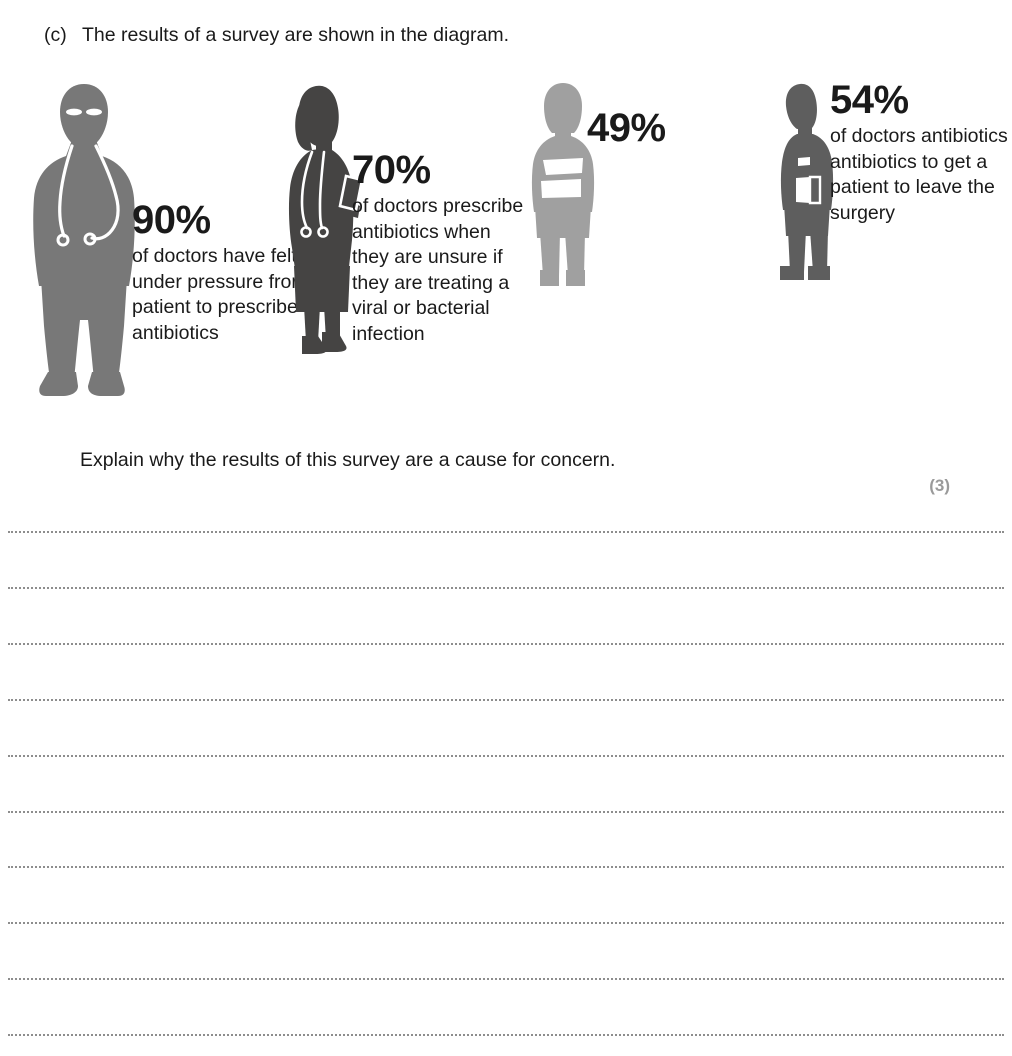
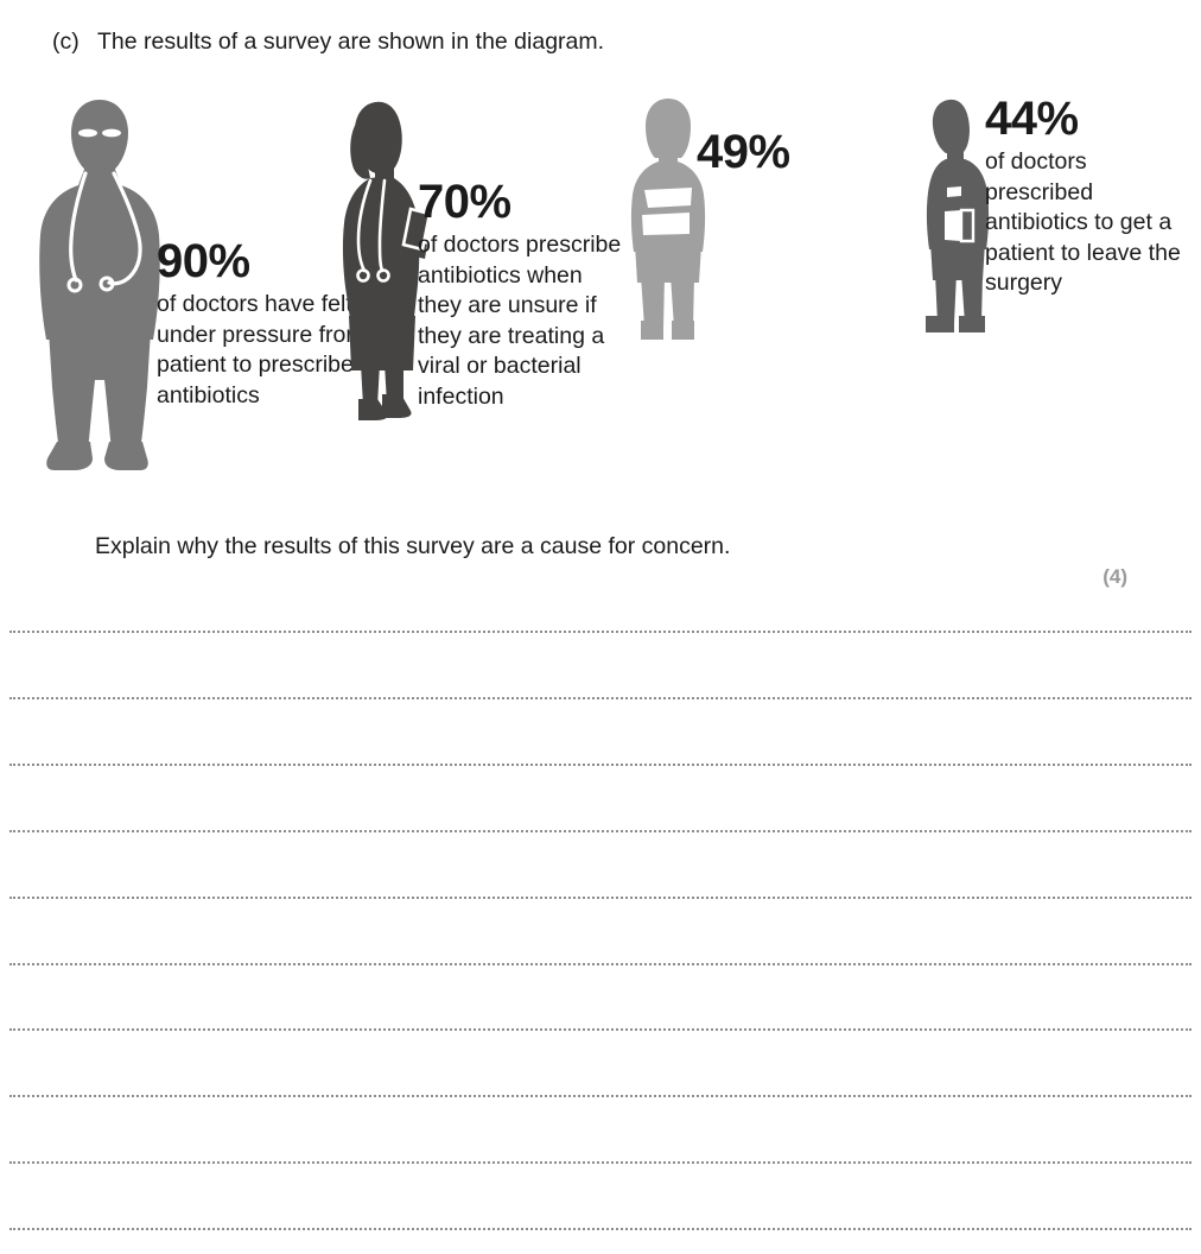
  (c) The results of a survey are shown in the diagram.
  90%
  of doctors have fel under pressure fro patient to prescribe antibiotics
  70%
  of doctors prescribe antibiotics when they are unsure if they are treating a viral or bacterial infection
  49%
- 54%
+ 44%
- of doctors antibiotics antibiotics to get a patient to leave the surgery
+ of doctors prescribed antibiotics to get a patient to leave the surgery
  Explain why the results of this survey are a cause for concern.
- (3)
+ (4)
